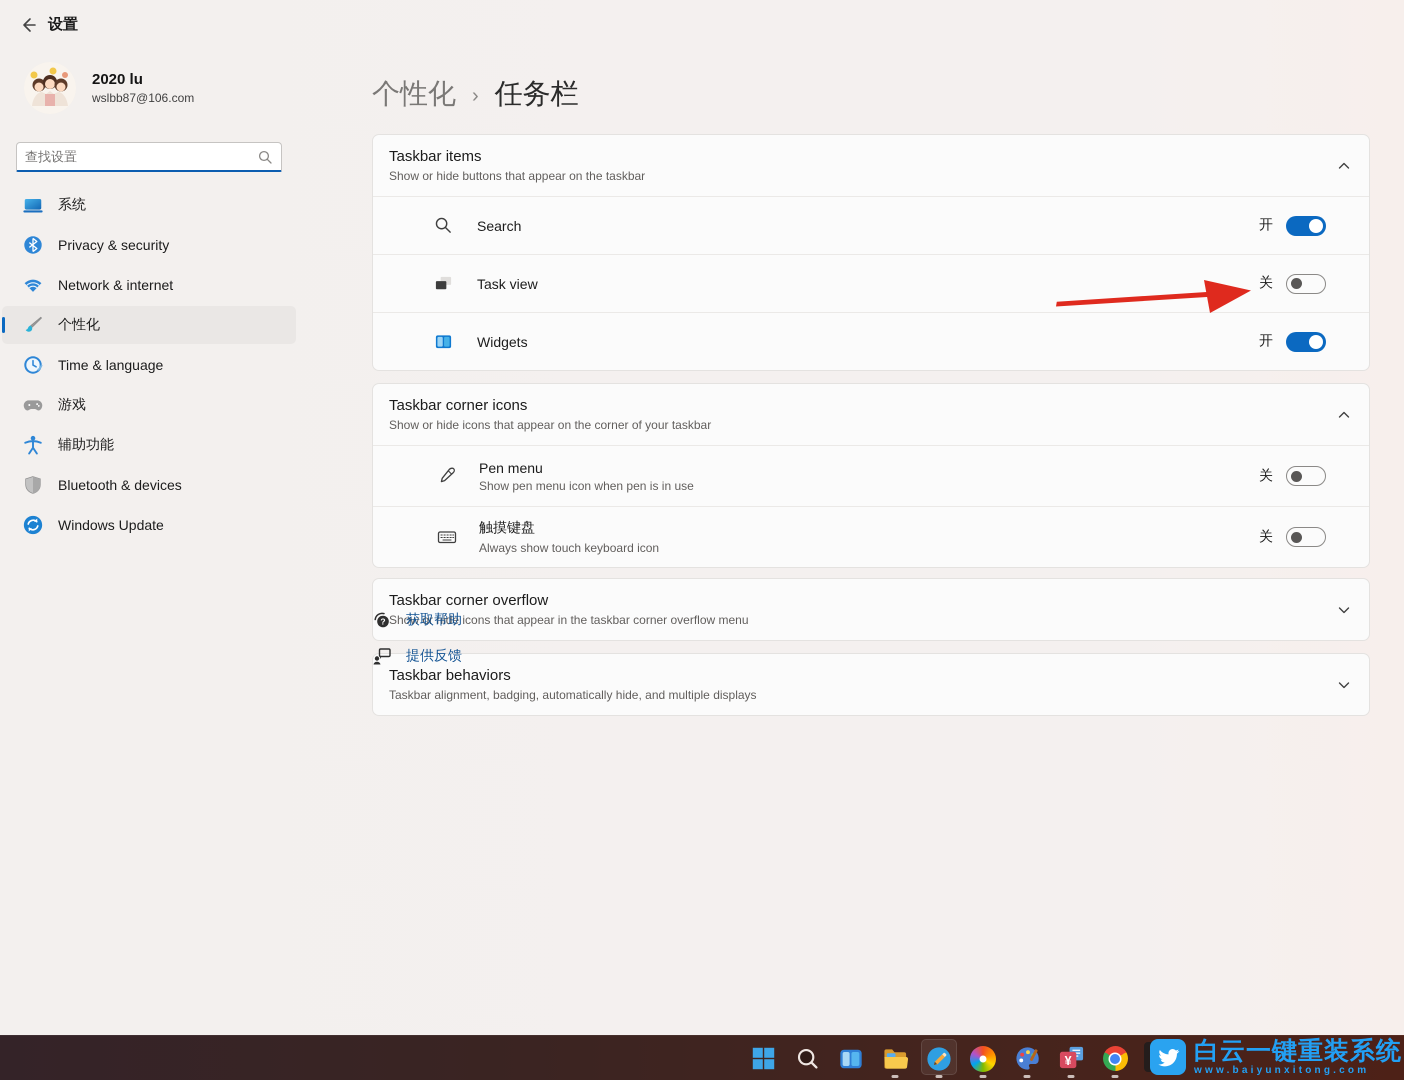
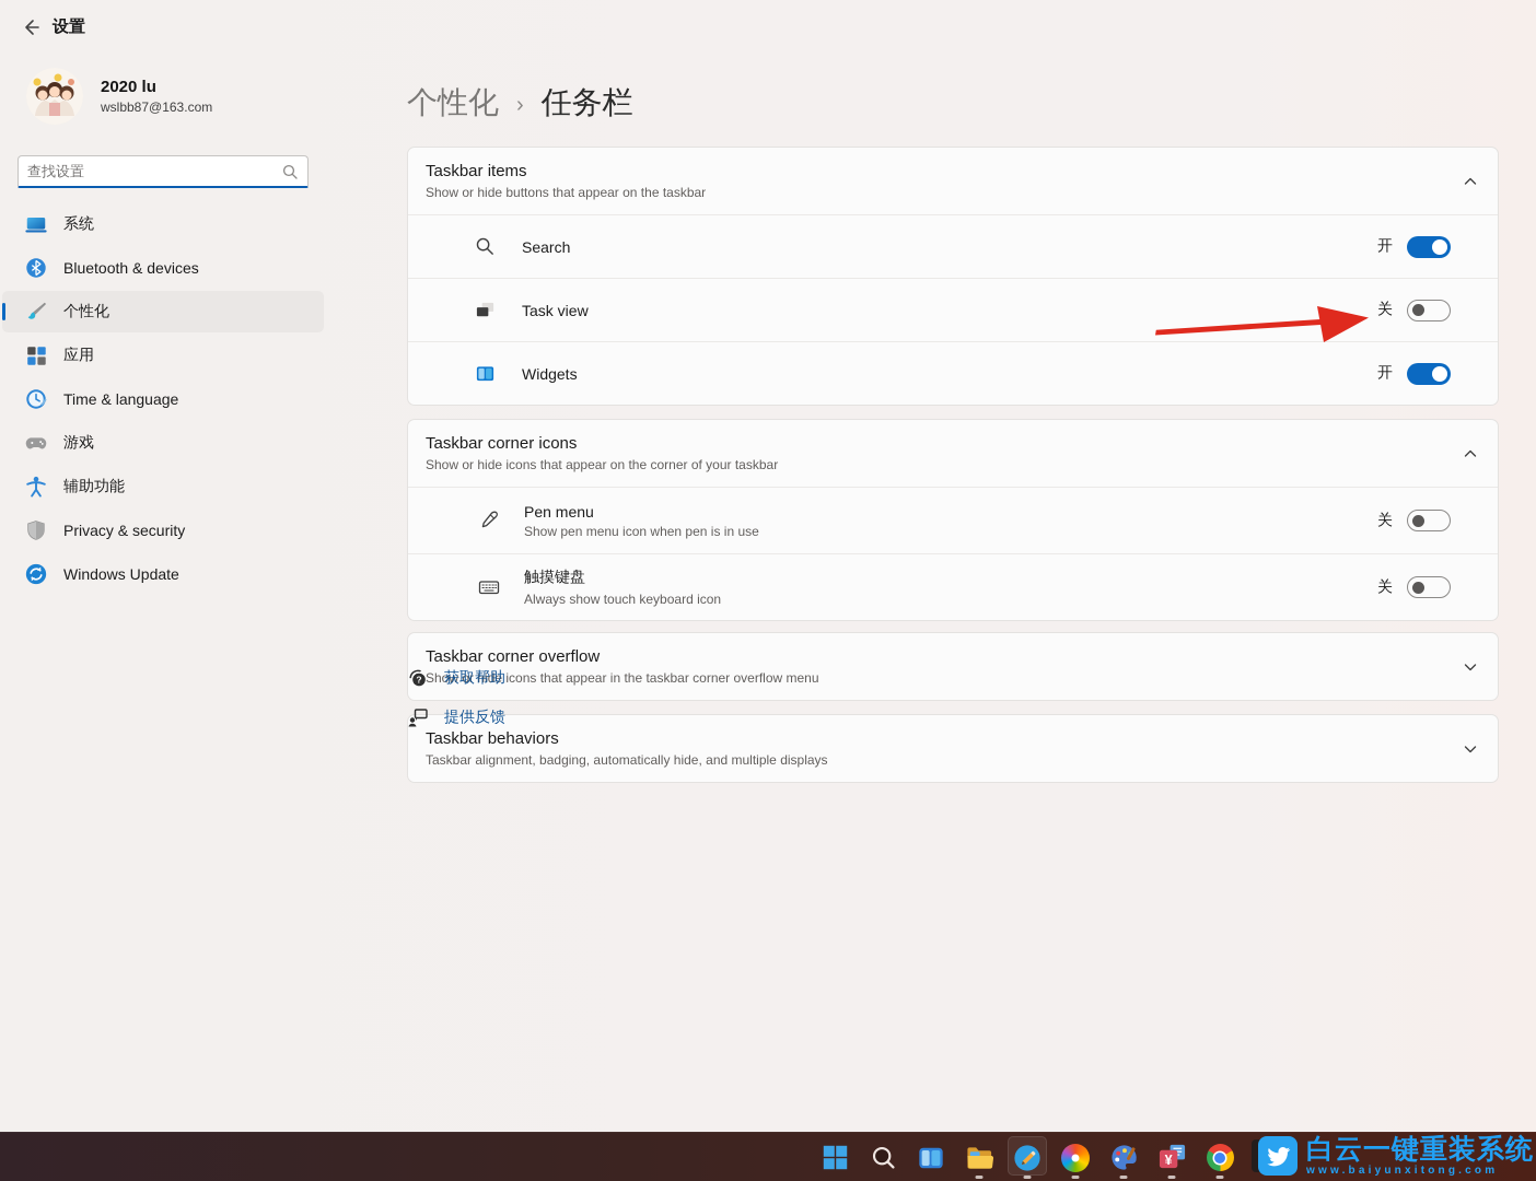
  设置
  2020 lu
- wslbb87@106.com
+ wslbb87@163.com
  查找设置
  系统
- Privacy & security
+ Bluetooth & devices
- Network & internet
  个性化
+ 应用
  Time & language
  游戏
  辅助功能
- Bluetooth & devices
+ Privacy & security
  Windows Update
  个性化
  ›
  任务栏
  Taskbar items
  Show or hide buttons that appear on the taskbar
  Search
  开
  Task view
  关
  Widgets
  开
  Taskbar corner icons
  Show or hide icons that appear on the corner of your taskbar
  Pen menu
  Show pen menu icon when pen is in use
  关
  触摸键盘
  Always show touch keyboard icon
  关
  Taskbar corner overflow
  Show or hide icons that appear in the taskbar corner overflow menu
  Taskbar behaviors
  Taskbar alignment, badging, automatically hide, and multiple displays
  ?
  获取帮助
  提供反馈
  ¥
  白云一键重装系统
  www.baiyunxitong.com
